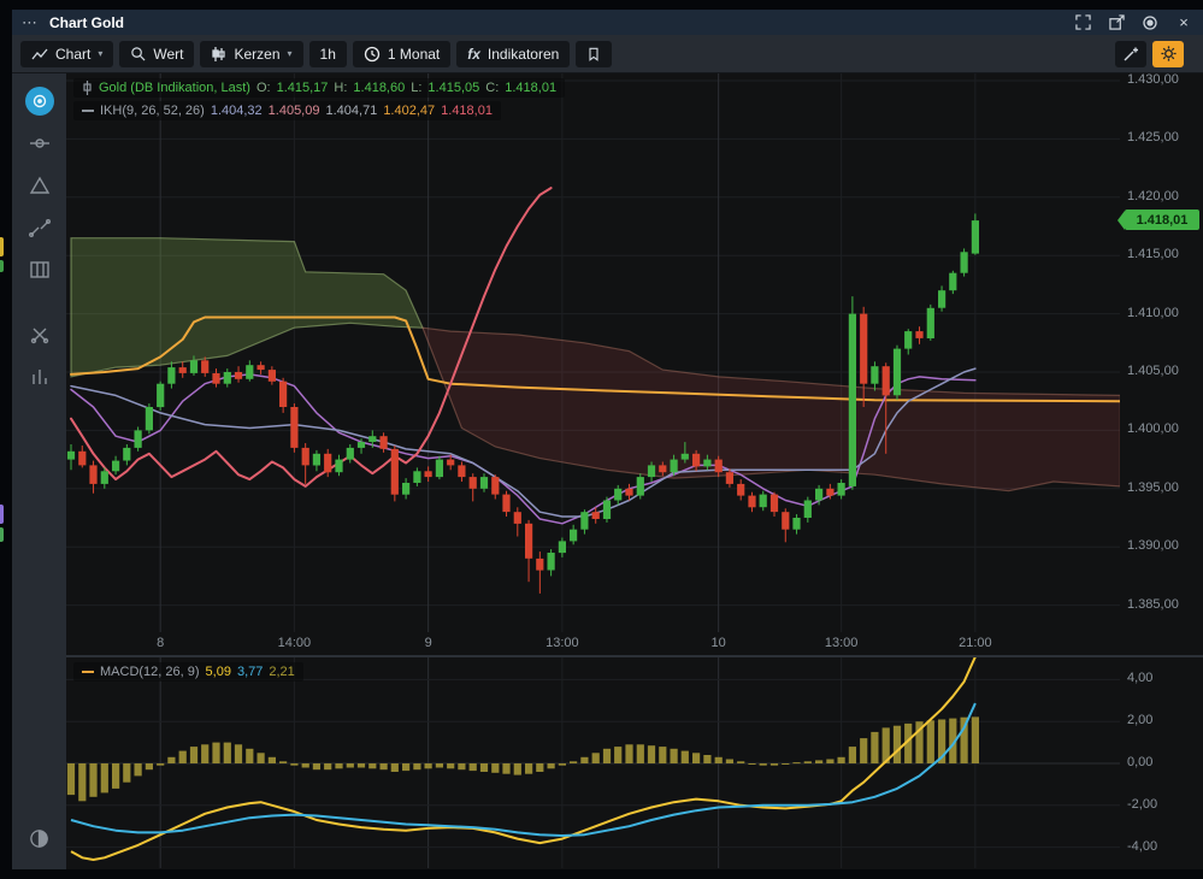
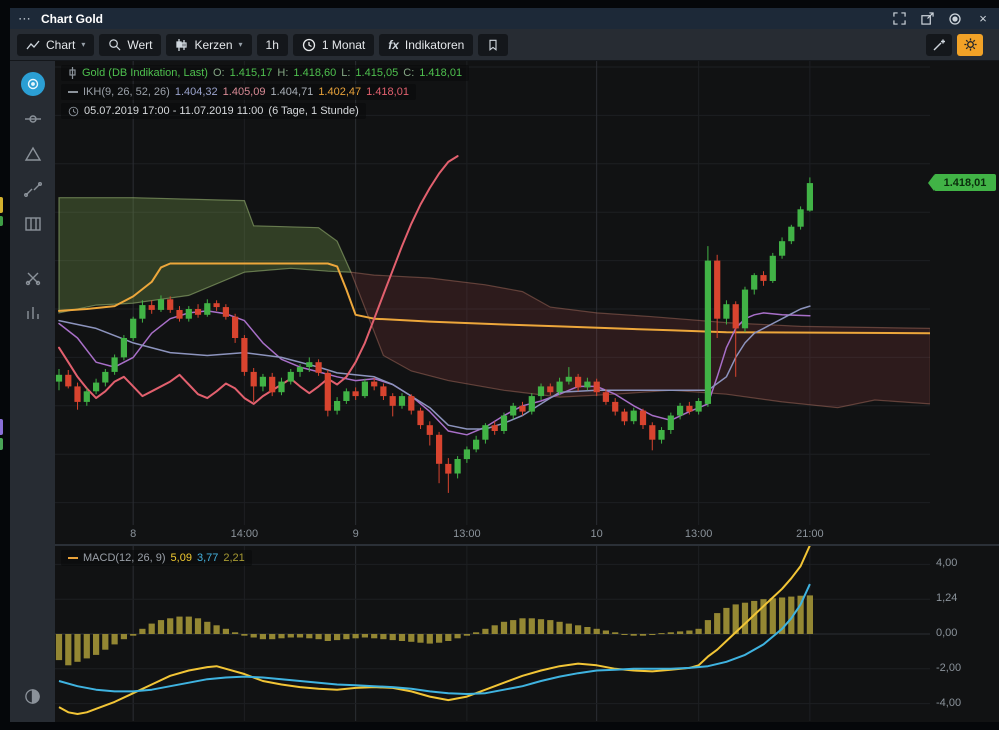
  ⋯
  Chart Gold
  ×
  Chart
  ▾
  Wert
  Kerzen
  ▾
  1h
  1 Monat
  fx
  Indikatoren
- 1.430,00
- 1.425,00
- 1.420,00
- 1.415,00
- 1.410,00
- 1.405,00
- 1.400,00
- 1.395,00
- 1.390,00
- 1.385,00
  4,00
- 2,00
+ 1,24
  0,00
  -2,00
  -4,00
  8
  14:00
  9
  13:00
  10
  13:00
  21:00
  1.418,01
  Gold (DB Indikation, Last)
  O:
  1.415,17
  H:
  1.418,60
  L:
  1.415,05
  C:
  1.418,01
  IKH(9, 26, 52, 26)
  1.404,32
  1.405,09
  1.404,71
  1.402,47
  1.418,01
+ 05.07.2019 17:00 - 11.07.2019 11:00
+ (6 Tage, 1 Stunde)
  MACD(12, 26, 9)
  5,09
  3,77
  2,21
